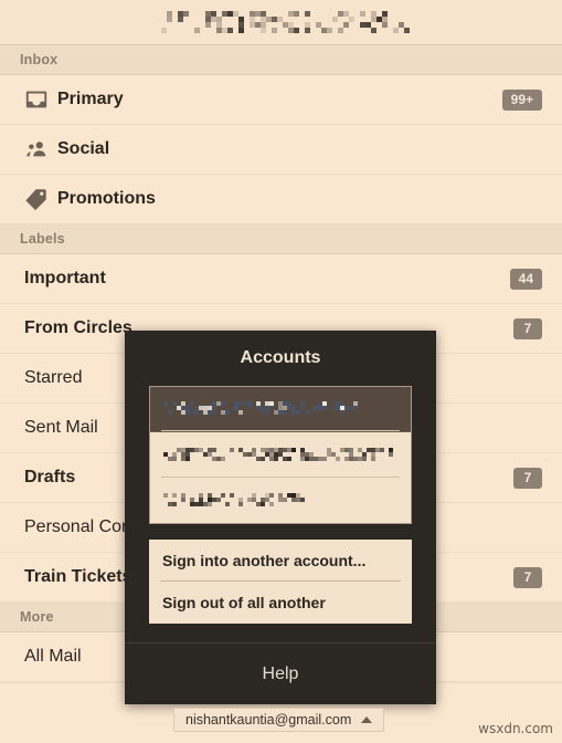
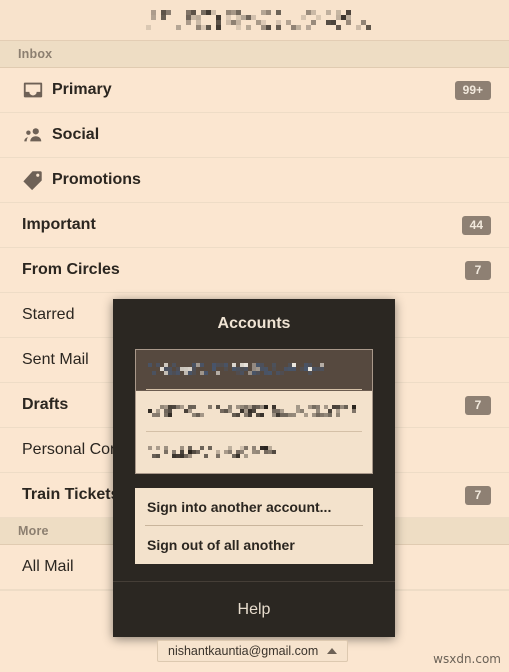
  Inbox
  Primary
  99+
  Social
  Promotions
- Labels
  Important
  44
  From Circles
  7
  Starred
  Sent Mail
  Drafts
  7
  Train Ticket
  7
  More
  All Mail
  Accounts
  Sign into another account...
  Sign out of all another
  Help
  nishantkauntia@gmail.com
  wsxdn.com
